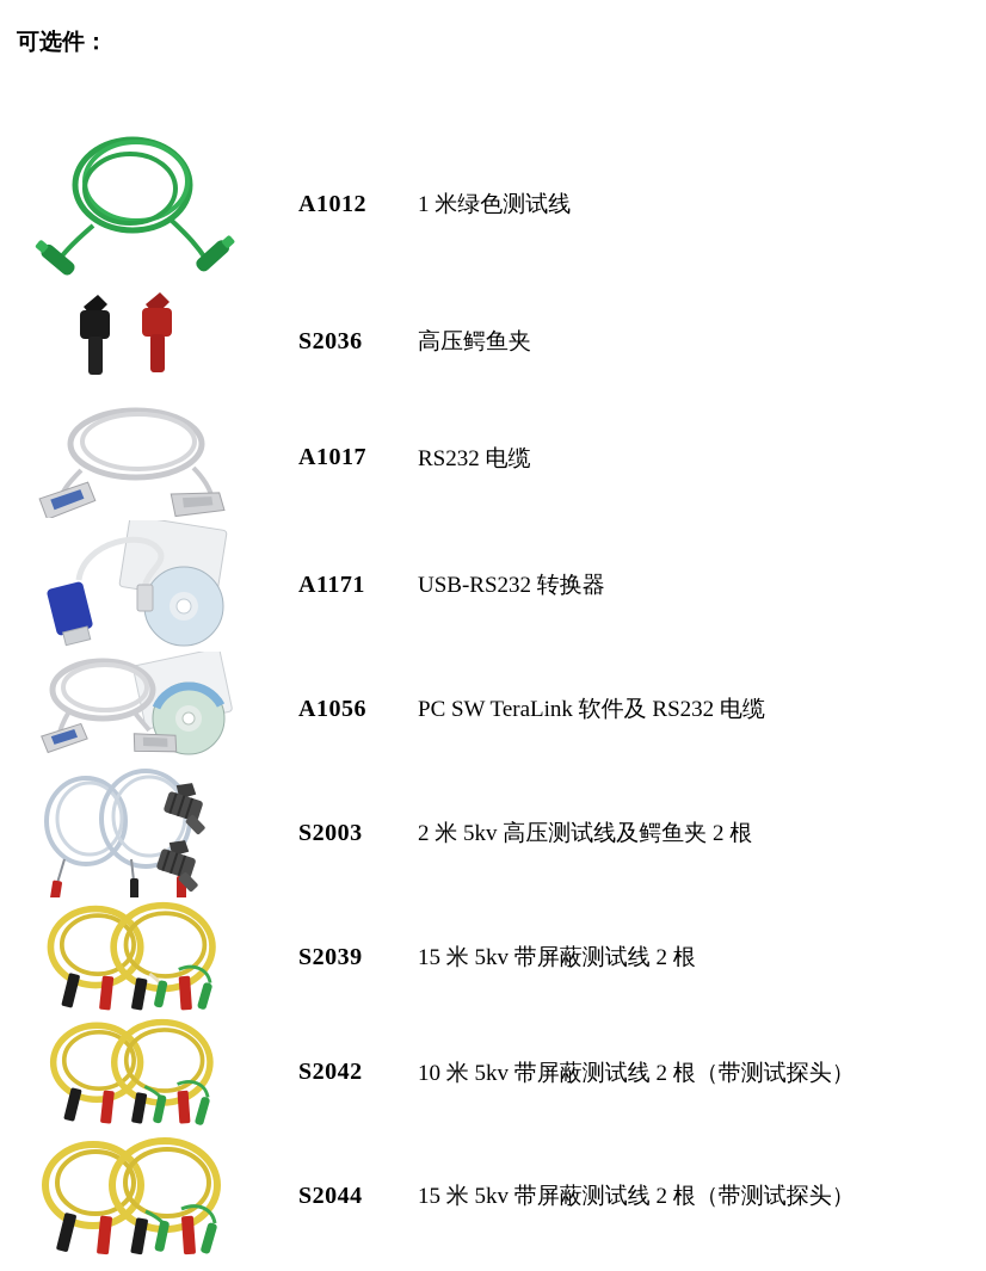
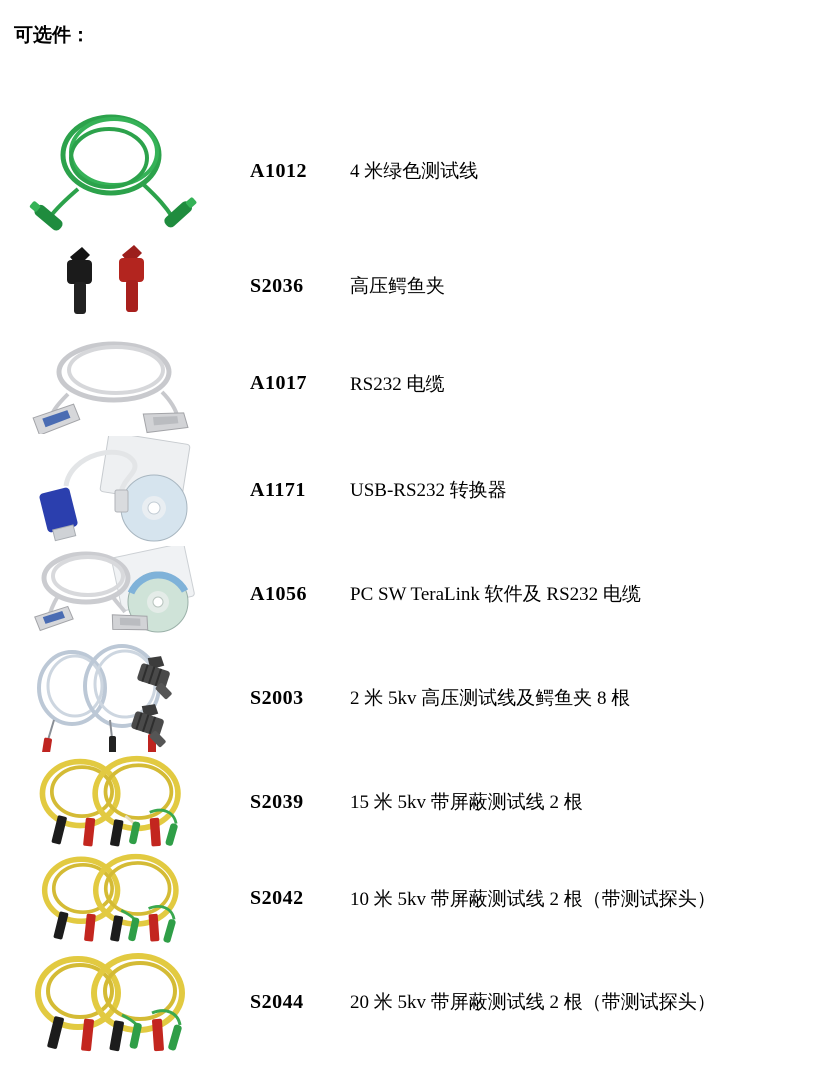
  可选件：
  A1012
- 1 米绿色测试线
+ 4 米绿色测试线
  S2036
  高压鳄鱼夹
  A1017
  RS232 电缆
  A1171
  USB-RS232 转换器
  A1056
  PC SW TeraLink 软件及 RS232 电缆
  S2003
- 2 米 5kv 高压测试线及鳄鱼夹 2 根
+ 2 米 5kv 高压测试线及鳄鱼夹 8 根
  S2039
  15 米 5kv 带屏蔽测试线 2 根
  S2042
  10 米 5kv 带屏蔽测试线 2 根（带测试探头）
  S2044
- 15 米 5kv 带屏蔽测试线 2 根（带测试探头）
+ 20 米 5kv 带屏蔽测试线 2 根（带测试探头）
